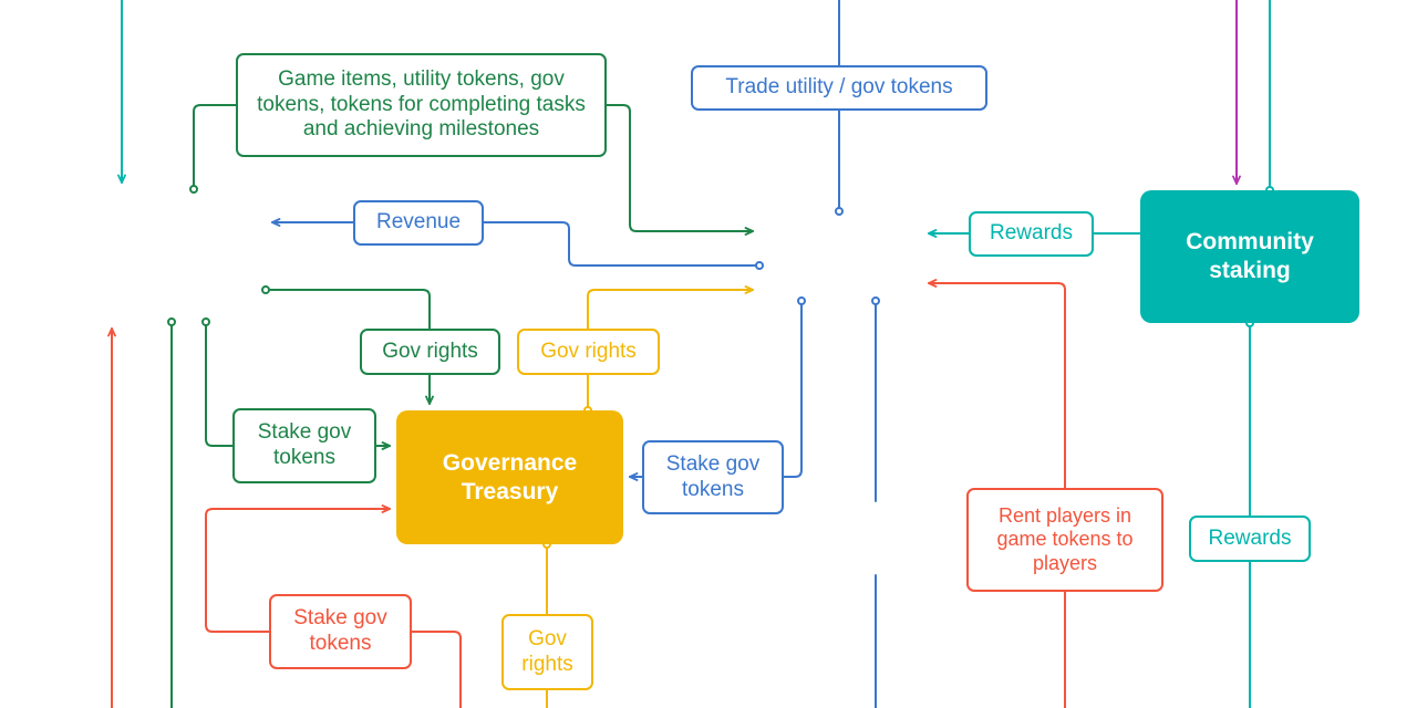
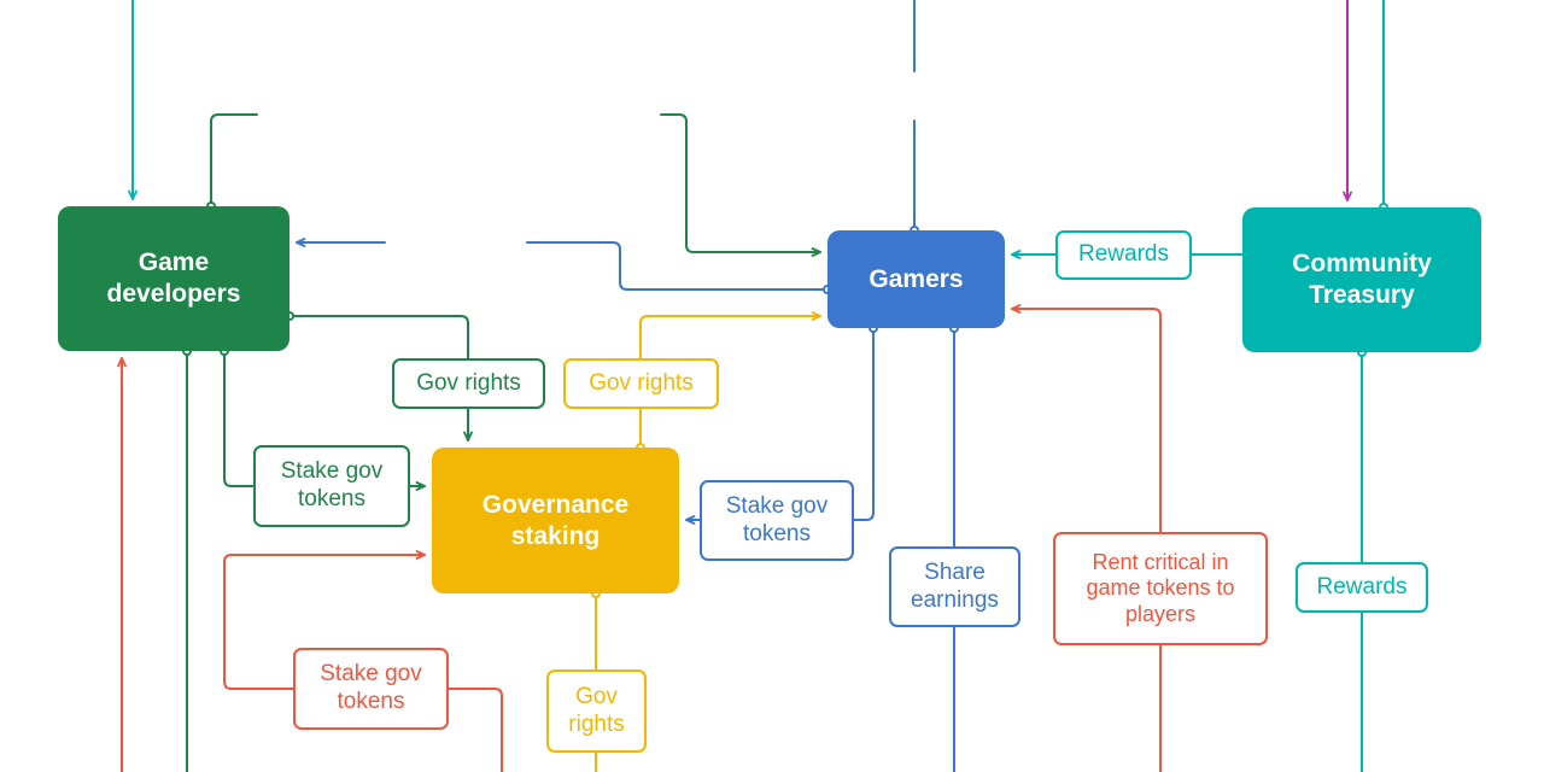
+ Game
+ developers
+ Gamers
  Community
- staking
+ Treasury
  Governance
- Treasury
+ staking
- Game items, utility tokens, gov tokens, tokens for completing tasks and achieving milestones
- Trade utility / gov tokens
- Revenue
  Rewards
  Gov rights
  Gov rights
  Stake gov tokens
  Stake gov tokens
+ Share earnings
- Rent players in game tokens to players
+ Rent critical in game tokens to players
  Rewards
  Stake gov tokens
  Gov rights
